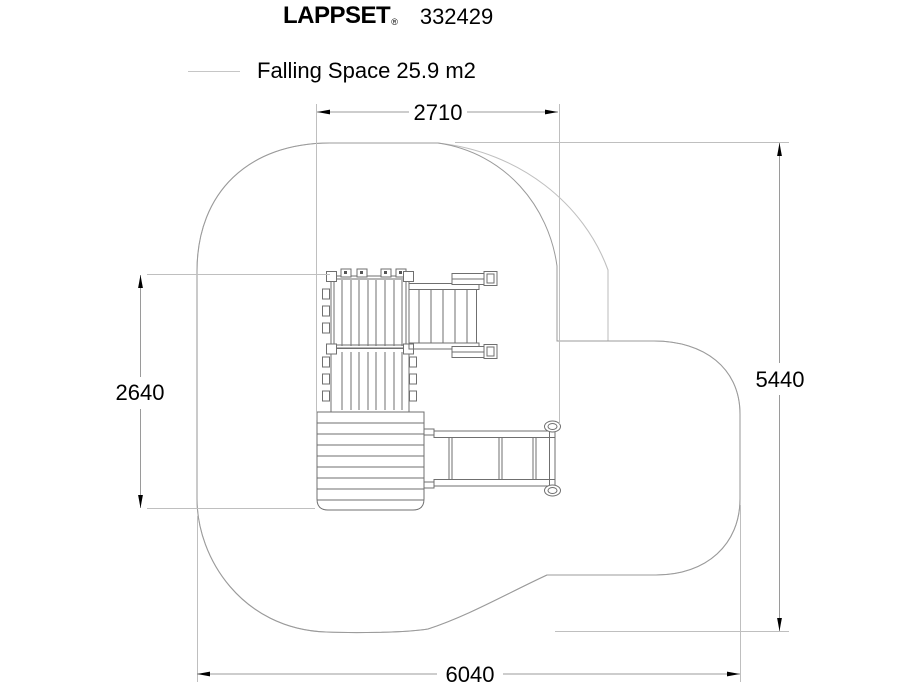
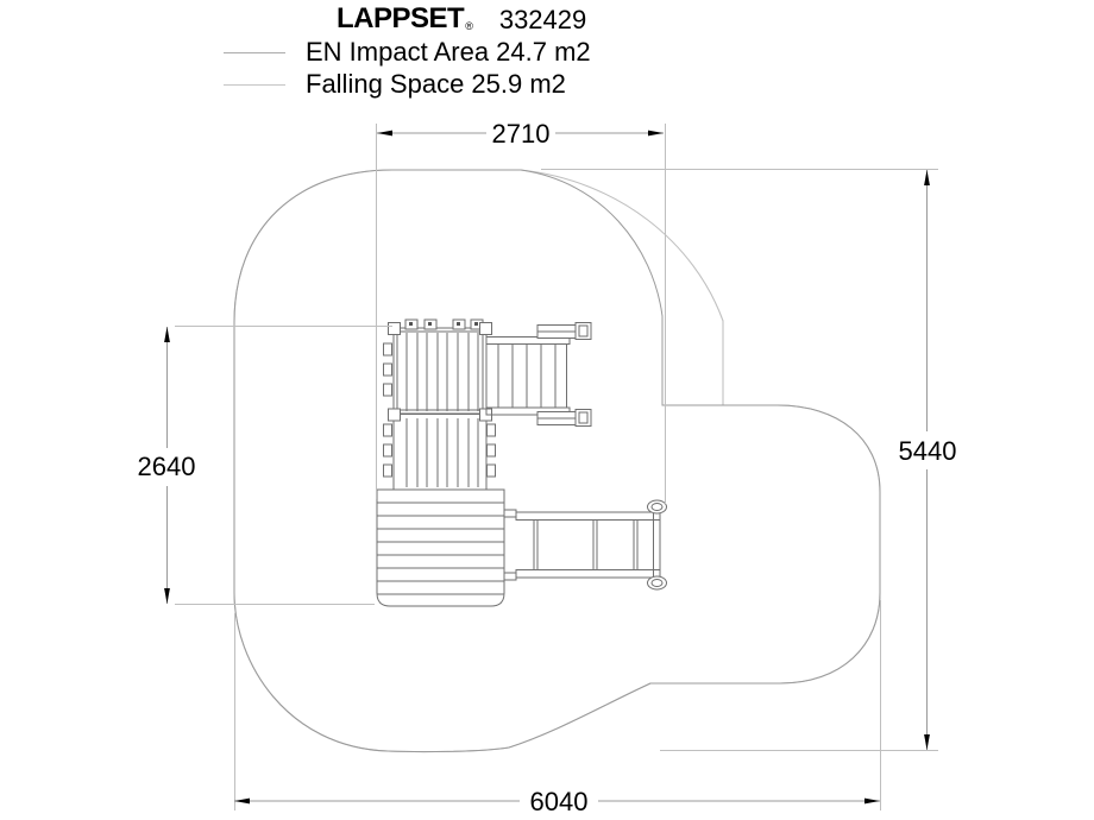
  LAPPSET
  ®
  332429
+ EN Impact Area 24.7 m2
  Falling Space 25.9 m2
  2710
  2640
  5440
  6040
